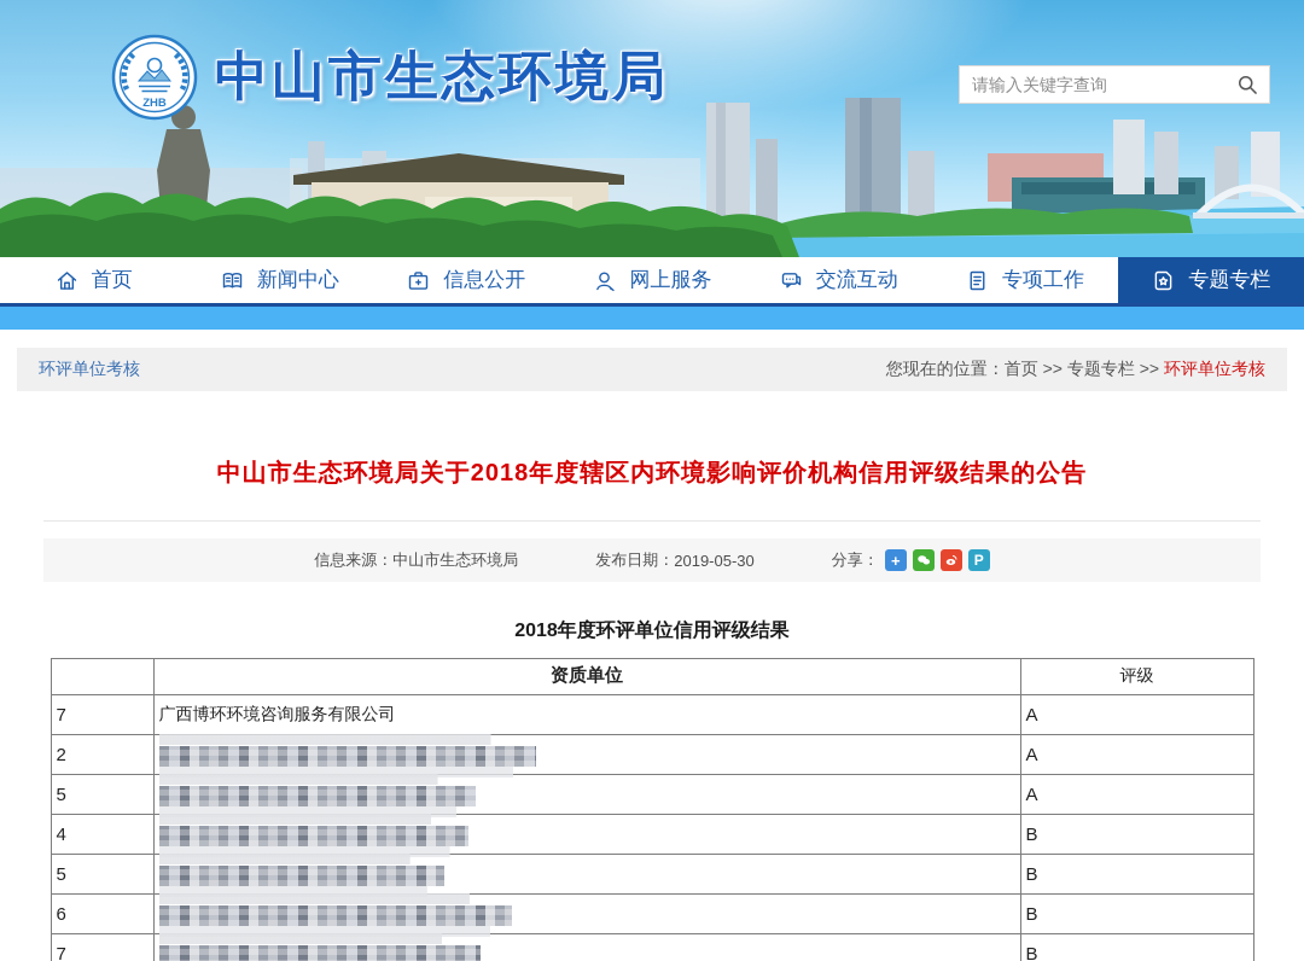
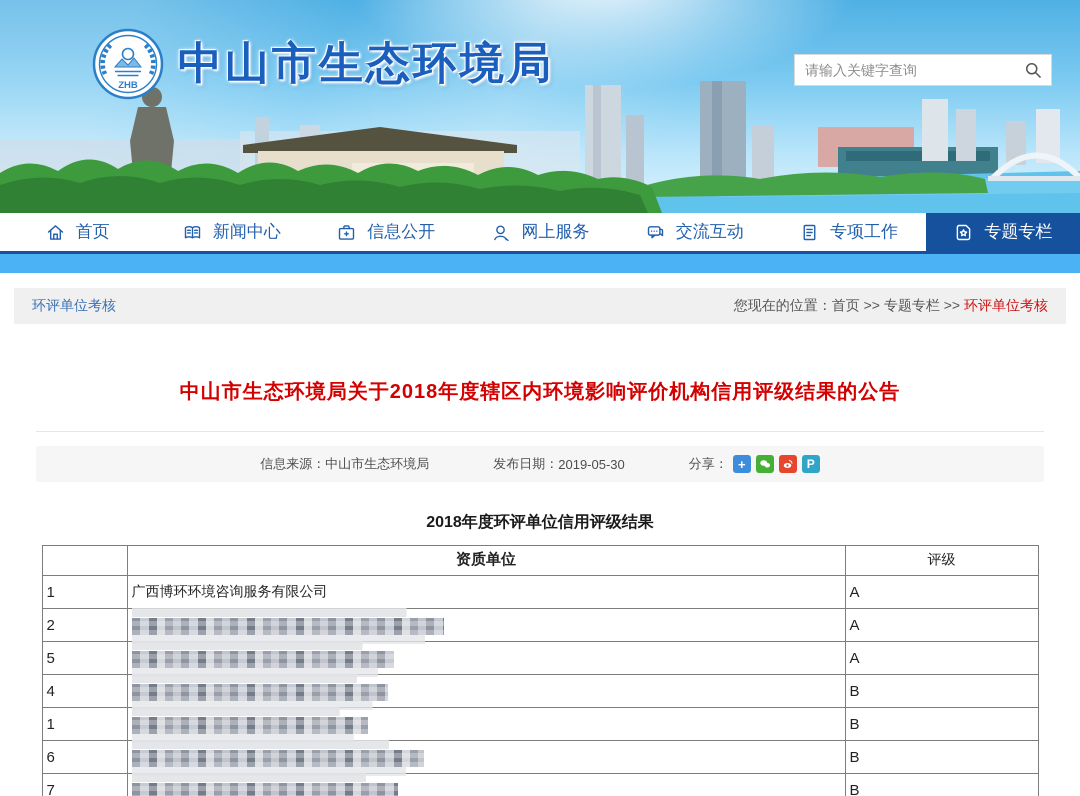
  ZHB
  中山市生态环境局
  请输入关键字查询
  首页
  新闻中心
  信息公开
  网上服务
  交流互动
  专项工作
  专题专栏
  环评单位考核
  您现在的位置：首页 >> 专题专栏 >> 环评单位考核
  中山市生态环境局关于2018年度辖区内环境影响评价机构信用评级结果的公告
  信息来源：
  中山市生态环境局
  发布日期：
  2019-05-30
  分享：
  +
  P
  2018年度环评单位信用评级结果
  	资质单位	评级
- 7	广西博环环境咨询服务有限公司	A
+ 1	广西博环环境咨询服务有限公司	A
  2		A
  5		A
  4		B
- 5		B
+ 1		B
  6		B
  7		B
